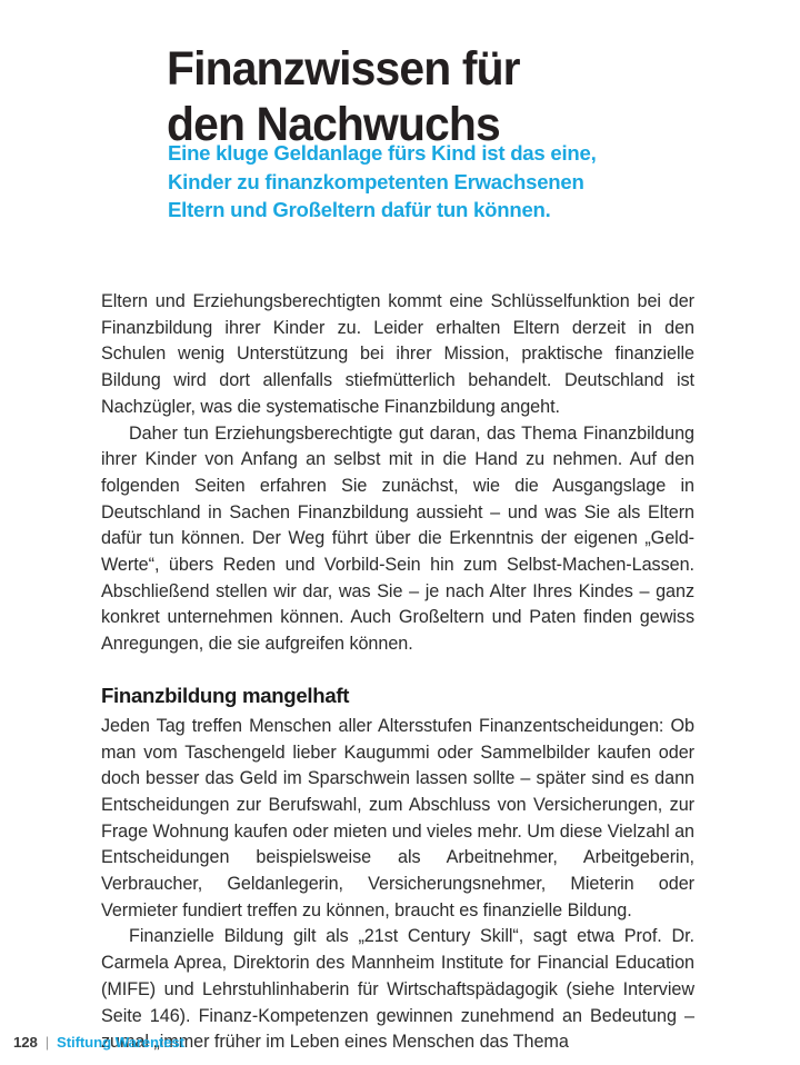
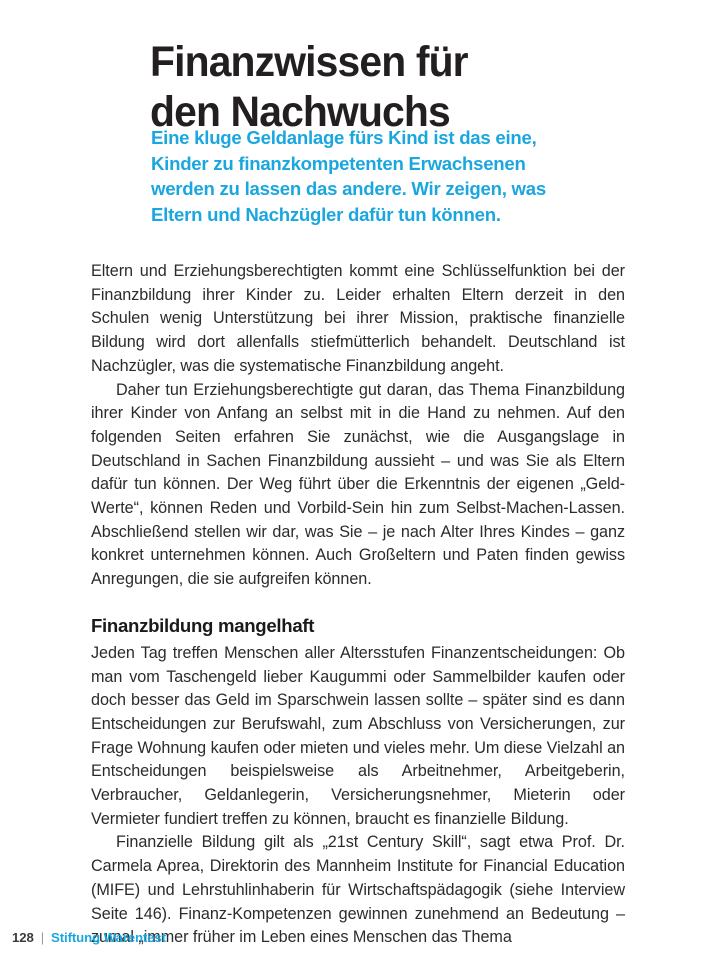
  Finanzwissen für
  den Nachwuchs
  Eine kluge Geldanlage fürs Kind ist das eine,
  Kinder zu finanzkompetenten Erwachsenen
+ werden zu lassen das andere. Wir zeigen, was
- Eltern und Großeltern dafür tun können.
+ Eltern und Nachzügler dafür tun können.
  Eltern und Erziehungsberechtigten kommt eine Schlüsselfunktion bei der Finanzbildung ihrer Kinder zu. Leider erhalten Eltern derzeit in den Schulen wenig Unterstützung bei ihrer Mission, praktische finanzielle Bildung wird dort allenfalls stiefmütterlich behandelt. Deutschland ist Nachzügler, was die systematische Finanzbildung angeht.
- Daher tun Erziehungsberechtigte gut daran, das Thema Finanzbildung ihrer Kinder von Anfang an selbst mit in die Hand zu nehmen. Auf den folgenden Seiten erfahren Sie zunächst, wie die Ausgangslage in Deutschland in Sachen Finanzbildung aussieht – und was Sie als Eltern dafür tun können. Der Weg führt über die Erkenntnis der eigenen „Geld-Werte“, übers Reden und Vorbild-Sein hin zum Selbst-Machen-Lassen. Abschließend stellen wir dar, was Sie – je nach Alter Ihres Kindes – ganz konkret unternehmen können. Auch Großeltern und Paten finden gewiss Anregungen, die sie aufgreifen können.
+ Daher tun Erziehungsberechtigte gut daran, das Thema Finanzbildung ihrer Kinder von Anfang an selbst mit in die Hand zu nehmen. Auf den folgenden Seiten erfahren Sie zunächst, wie die Ausgangslage in Deutschland in Sachen Finanzbildung aussieht – und was Sie als Eltern dafür tun können. Der Weg führt über die Erkenntnis der eigenen „Geld-Werte“, können Reden und Vorbild-Sein hin zum Selbst-Machen-Lassen. Abschließend stellen wir dar, was Sie – je nach Alter Ihres Kindes – ganz konkret unternehmen können. Auch Großeltern und Paten finden gewiss Anregungen, die sie aufgreifen können.
  Finanzbildung mangelhaft
  Jeden Tag treffen Menschen aller Altersstufen Finanzentscheidungen: Ob man vom Taschengeld lieber Kaugummi oder Sammelbilder kaufen oder doch besser das Geld im Sparschwein lassen sollte – später sind es dann Entscheidungen zur Berufswahl, zum Abschluss von Versicherungen, zur Frage Wohnung kaufen oder mieten und vieles mehr. Um diese Vielzahl an Entscheidungen beispielsweise als Arbeitnehmer, Arbeitgeberin, Verbraucher, Geldanlegerin, Versicherungsnehmer, Mieterin oder Vermieter fundiert treffen zu können, braucht es finanzielle Bildung.
  Finanzielle Bildung gilt als „21st Century Skill“, sagt etwa Prof. Dr. Carmela Aprea, Direktorin des Mannheim Institute for Financial Education (MIFE) und Lehrstuhlinhaberin für Wirtschaftspädagogik (siehe Interview Seite 146). Finanz-Kompetenzen gewinnen zunehmend an Bedeutung – zumal „immer früher im Leben eines Menschen das Thema
  128
  |
  Stiftung Warentest
